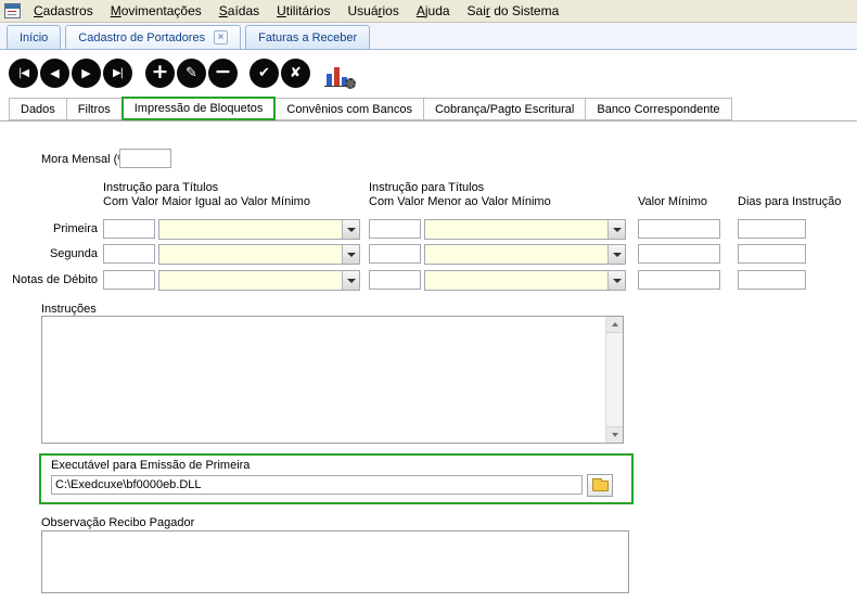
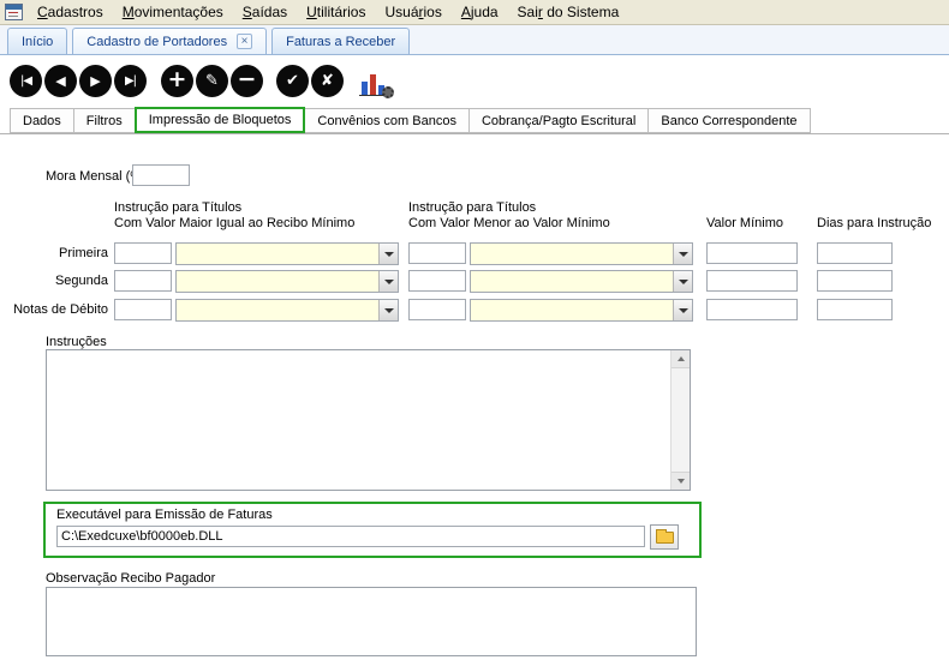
  Cadastros
  Movimentações
  Saídas
  Utilitários
  Usuários
  Ajuda
  Sair do Sistema
  Início
  Cadastro de Portadores
  ×
  Faturas a Receber
  |◀
  ◀
  ▶
  ▶|
  +
  ✎
  −
  ✔
  ✘
  Dados
  Filtros
  Impressão de Bloquetos
  Convênios com Bancos
  Cobrança/Pagto Escritural
  Banco Correspondente
  Mora Mensal (
  Instrução para Títulos
- Com Valor Maior Igual ao Valor Mínimo
+ Com Valor Maior Igual ao Recibo Mínimo
  Instrução para Títulos
  Com Valor Menor ao Valor Mínimo
  Valor Mínimo
  Dias para Instrução
  Primeira
  Segunda
  Notas de Débito
  Instruções
- Executável para Emissão de Primeira
+ Executável para Emissão de Faturas
  C:\Exedcuxe\bf0000eb.DLL
  Observação Recibo Pagador
